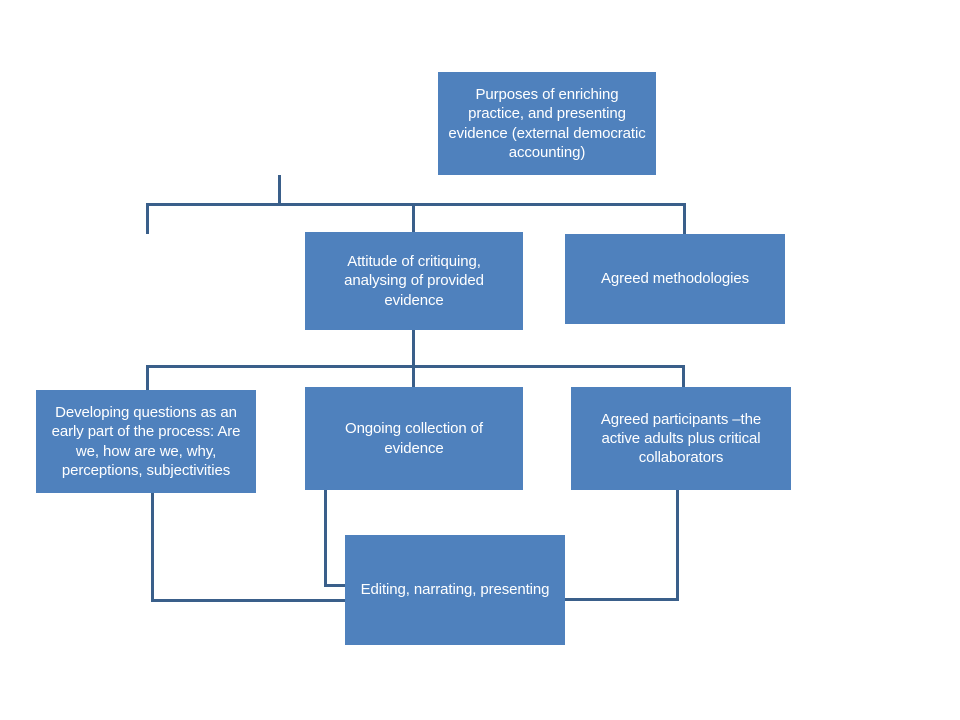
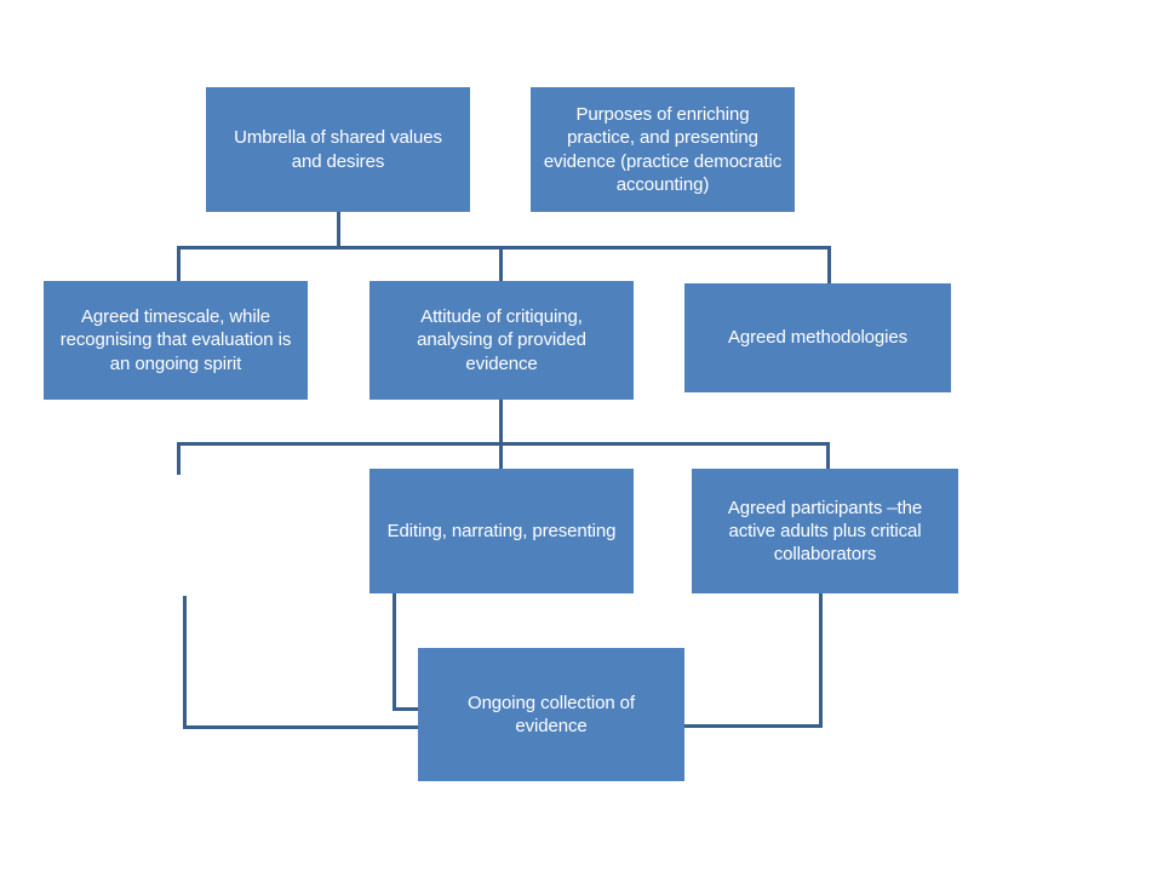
+ Umbrella of shared values and desires
- Purposes of enriching practice, and presenting evidence (external democratic accounting)
+ Purposes of enriching practice, and presenting evidence (practice democratic accounting)
+ Agreed timescale, while recognising that evaluation is an ongoing spirit
  Attitude of critiquing, analysing of provided evidence
  Agreed methodologies
- Developing questions as an early part of the process: Are we, how are we, why, perceptions, subjectivities
- Ongoing collection of evidence
+ Editing, narrating, presenting
  Agreed participants –the active adults plus critical collaborators
- Editing, narrating, presenting
+ Ongoing collection of evidence
